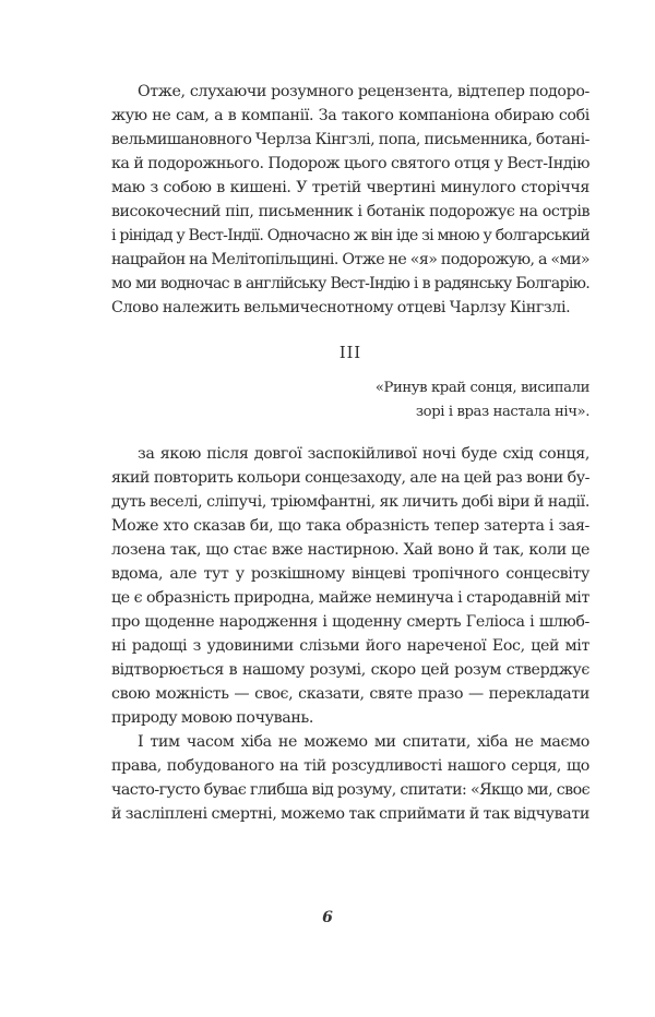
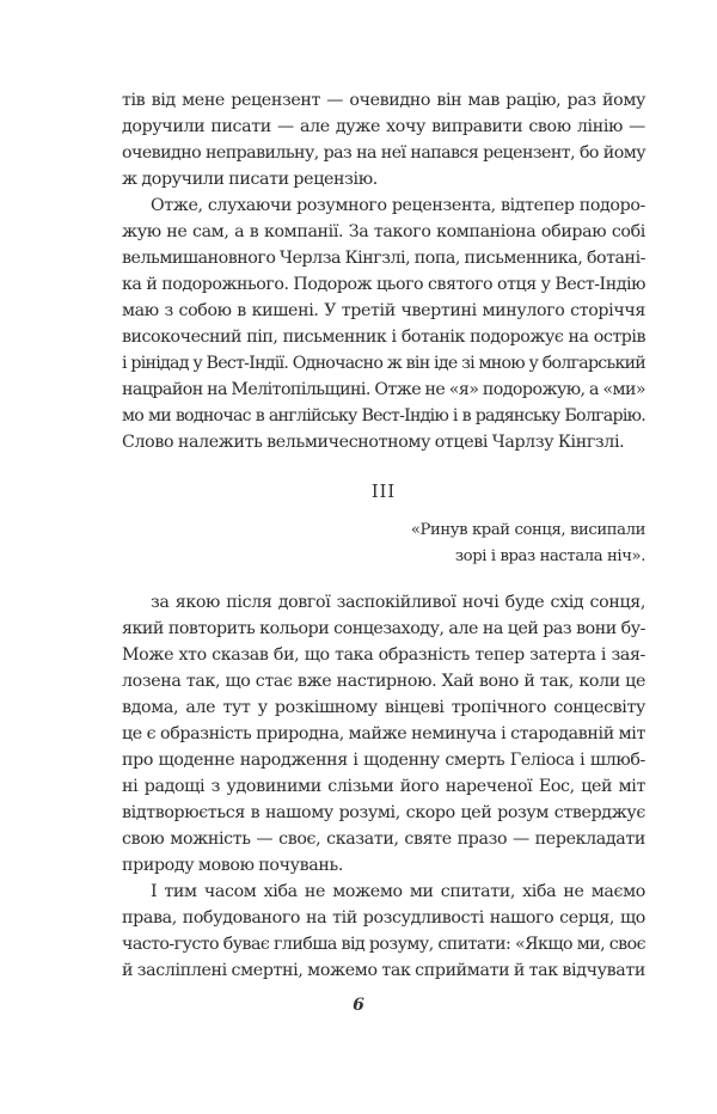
+ тів від мене рецензент — очевидно він мав рацію, раз йому
+ доручили писати — але дуже хочу виправити свою лінію —
+ очевидно неправильну, раз на неї напався рецензент, бо йому
+ ж доручили писати рецензію.
  Отже, слухаючи розумного рецензента, відтепер подоро-
  жую не сам, а в компанії. За такого компаніона обираю собі
  вельмишановного Черлза Кінгзлі, попа, письменника, ботані-
  ка й подорожнього. Подорож цього святого отця у Вест-Індію
  маю з собою в кишені. У третій чвертині минулого сторіччя
  високочесний піп, письменник і ботанік подорожує на острів
  і рінідад у Вест-Індії. Одночасно ж він іде зі мною у болгарський
  нацрайон на Мелітопільщині. Отже не «я» подорожую, а «ми»
  мо ми водночас в англійську Вест-Індію і в радянську Болгарію.
  Слово належить вельмичеснотному отцеві Чарлзу Кінгзлі.
  III
  «Ринув край сонця, висипали
  зорі і враз настала ніч».
  за якою після довгої заспокійливої ночі буде схід сонця,
  який повторить кольори сонцезаходу, але на цей раз вони бу-
- дуть веселі, сліпучі, тріюмфантні, як личить добі віри й надії.
  Може хто сказав би, що така образність тепер затерта і зая-
  лозена так, що стає вже настирною. Хай воно й так, коли це
  вдома, але тут у розкішному вінцеві тропічного сонцесвіту
  це є образність природна, майже неминуча і стародавній міт
  про щоденне народження і щоденну смерть Геліоса і шлюб-
  ні радощі з удовиними слізьми його нареченої Еос, цей міт
  відтворюється в нашому розумі, скоро цей розум стверджує
  свою можність — своє, сказати, святе празо — перекладати
  природу мовою почувань.
  І тим часом хіба не можемо ми спитати, хіба не маємо
  права, побудованого на тій розсудливості нашого серця, що
  часто-густо буває глибша від розуму, спитати: «Якщо ми, своє
  й засліплені смертні, можемо так сприймати й так відчувати
  6
